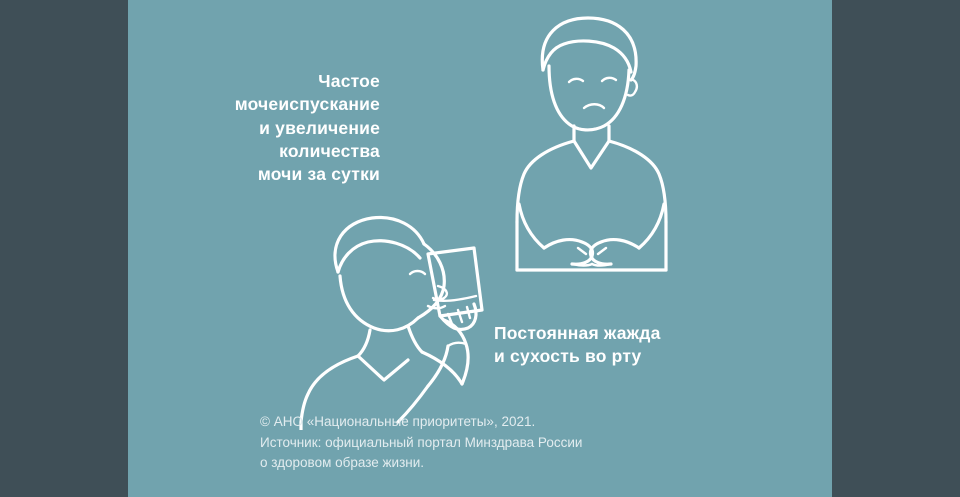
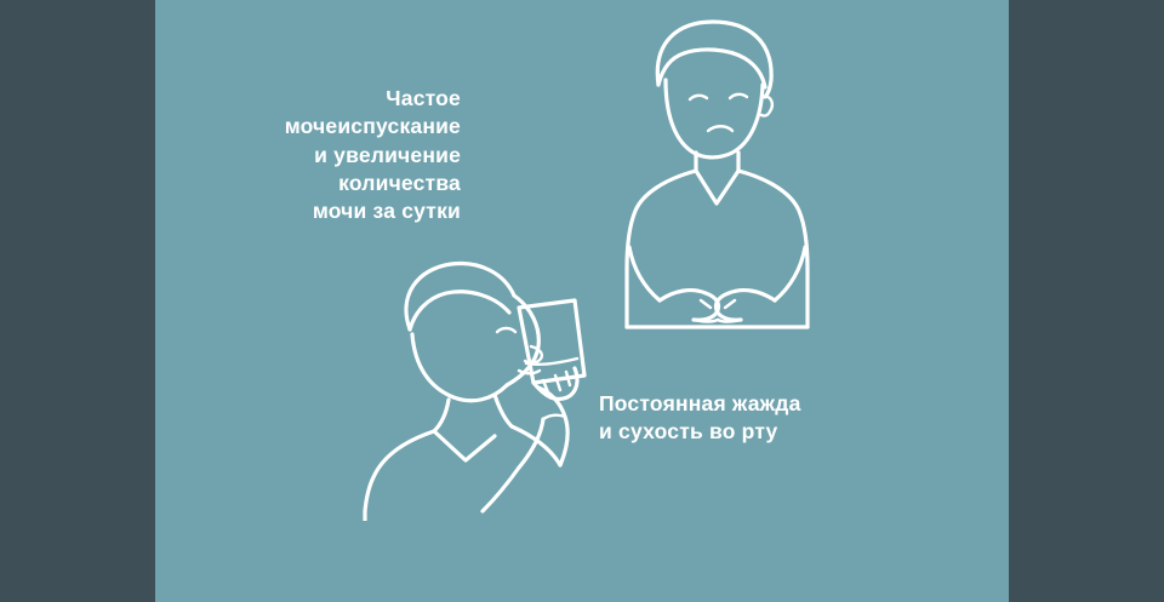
  Частое
  мочеиспускание
  и увеличение
  количества
  мочи за сутки
  Постоянная жажда
  и сухость во рту
- © АНО «Национальные приоритеты», 2021.
- Источник: официальный портал Минздрава России
- о здоровом образе жизни.
